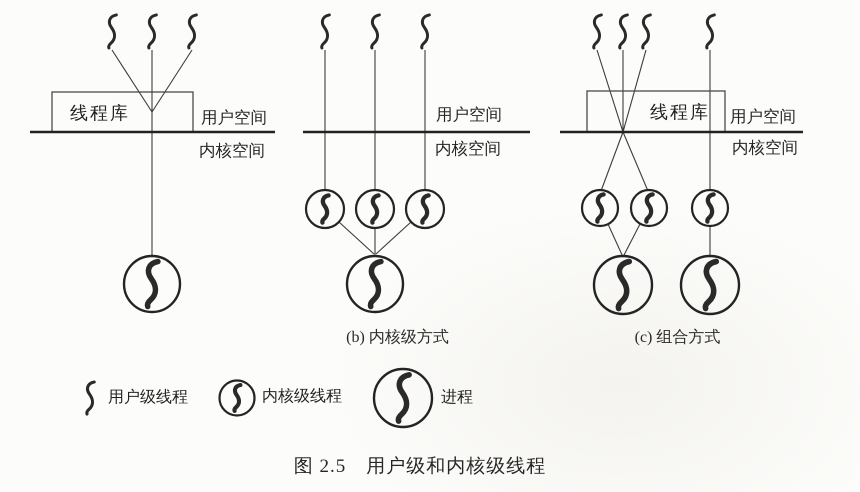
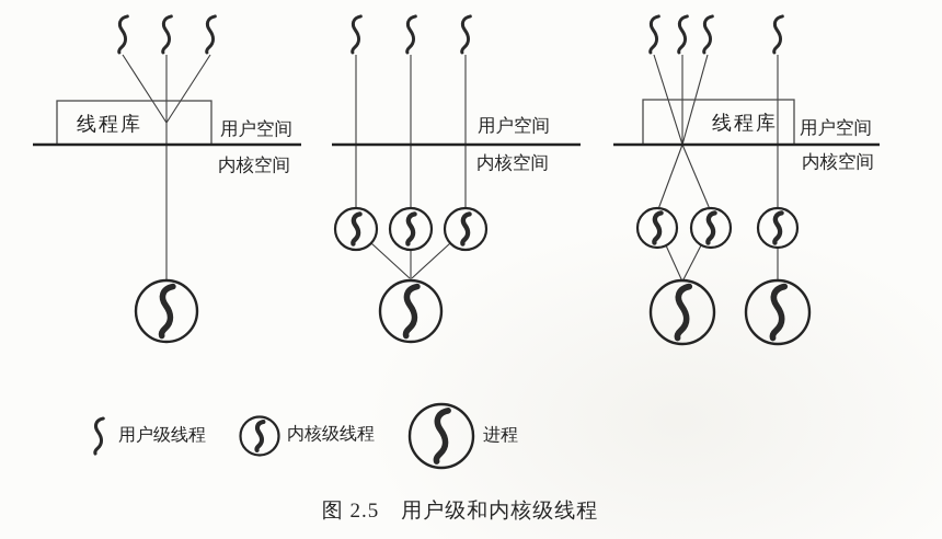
  线程库
  用户空间
  内核空间
  用户空间
  内核空间
  线程库
  用户空间
  内核空间
- (b) 内核级方式
- (c) 组合方式
  用户级线程
  内核级线程
  进程
  图 2.5 用户级和内核级线程
